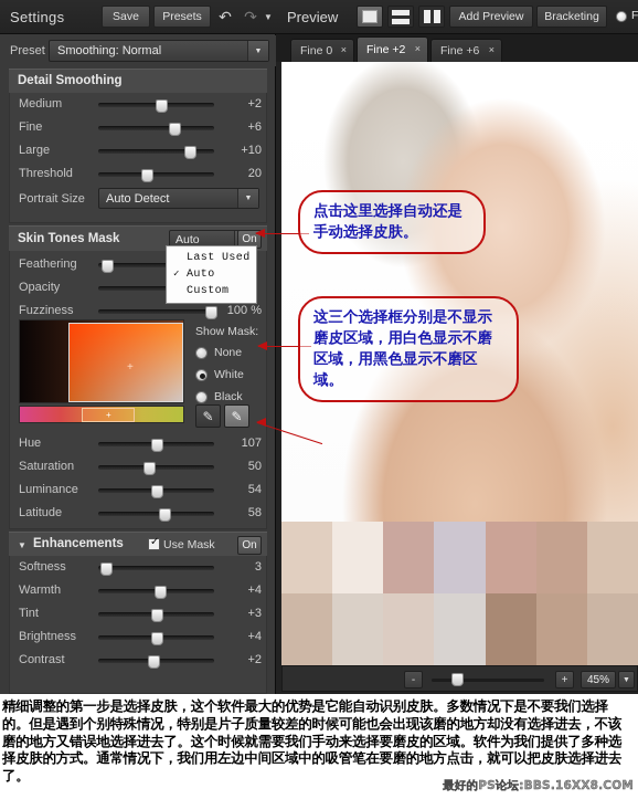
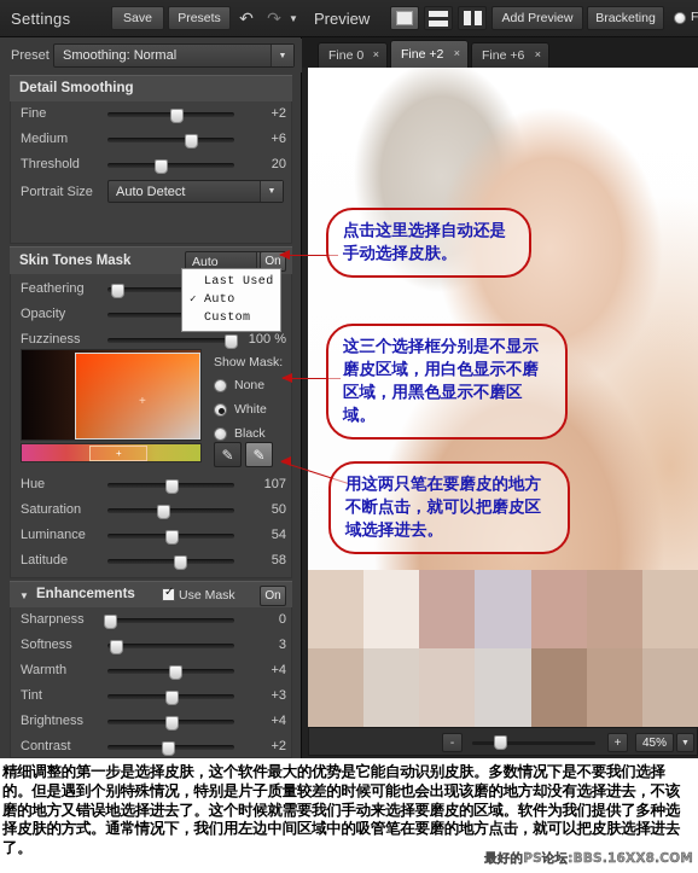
  Settings
  Save
  Presets
  ↶
  ↷
  ▼
  Preset
  Smoothing: Normal
  Detail Smoothing
- Medium
+ Fine
  +2
- Fine
+ Medium
  +6
- Large
- +10
  Threshold
  20
  Portrait Size
  Auto Detect
  Skin Tones Mask
  Auto
  On
  Feathering
  Opacity
  Fuzziness
  100 %
  +
  +
  Show Mask:
  None
  White
  Black
  ✎
  ✎
  Hue
  107
  Saturation
  50
  Luminance
  54
  Latitude
  58
  ▼
  Enhancements
  Use Mask
  On
+ Sharpness
+ 0
  Softness
  3
  Warmth
  +4
  Tint
  +3
  Brightness
  +4
  Contrast
  +2
  Last Used
  ✓
  Auto
  Custom
  Preview
  Add Preview
  Bracketing
  Fine 0
  ×
  Fine +2
  ×
  Fine +6
  ×
  -
  +
  45%
  点击这里选择自动还是手动选择皮肤。
  这三个选择框分别是不显示磨皮区域，用白色显示不磨区域，用黑色显示不磨区域。
+ 用这两只笔在要磨皮的地方不断点击，就可以把磨皮区域选择进去。
  精细调整的第一步是选择皮肤，这个软件最大的优势是它能自动识别皮肤。多数情况下是不要我们选择的。但是遇到个别特殊情况，特别是片子质量较差的时候可能也会出现该磨的地方却没有选择进去，不该磨的地方又错误地选择进去了。这个时候就需要我们手动来选择要磨皮的区域。软件为我们提供了多种选择皮肤的方式。通常情况下，我们用左边中间区域中的吸管笔在要磨的地方点击，就可以把皮肤选择进去了。
  最好的PS论坛:BBS.16XX8.COM
